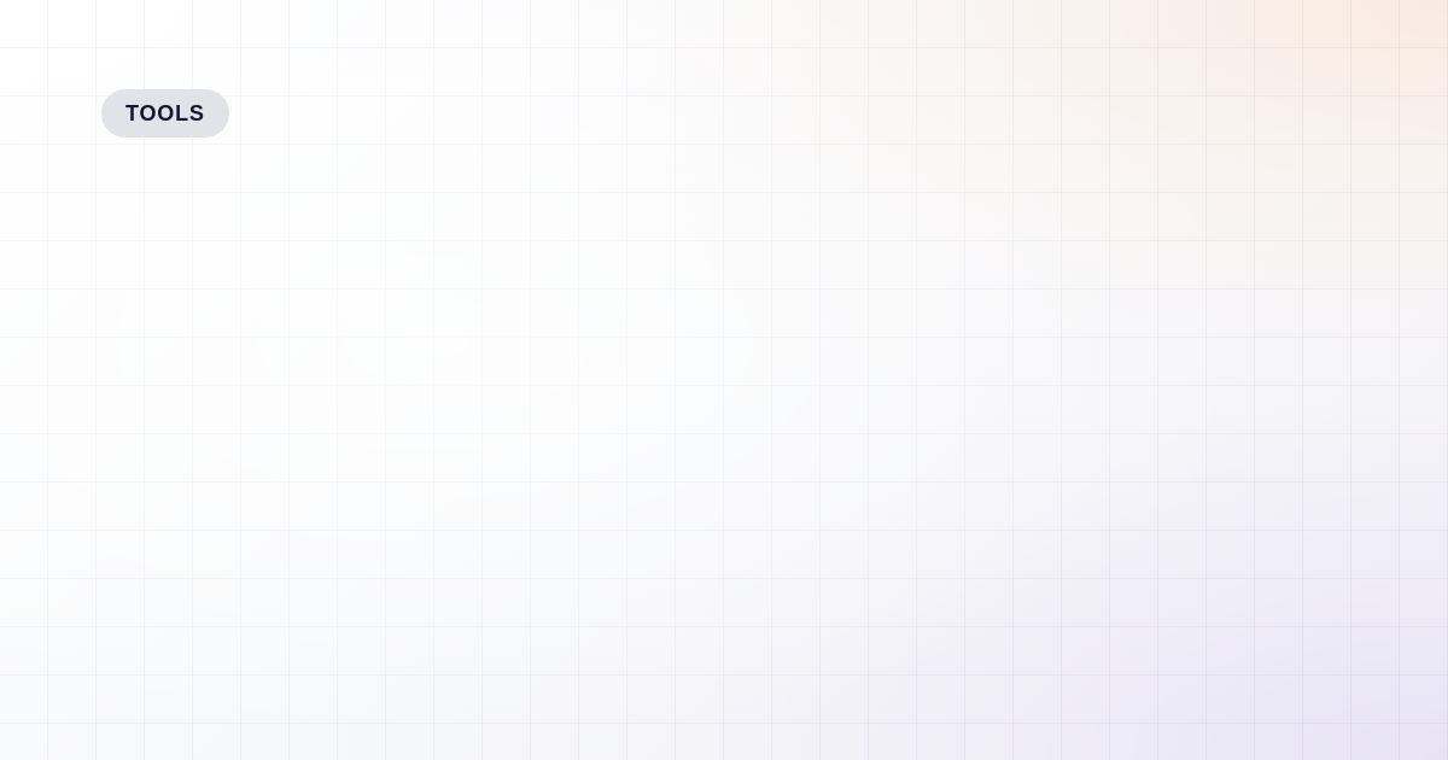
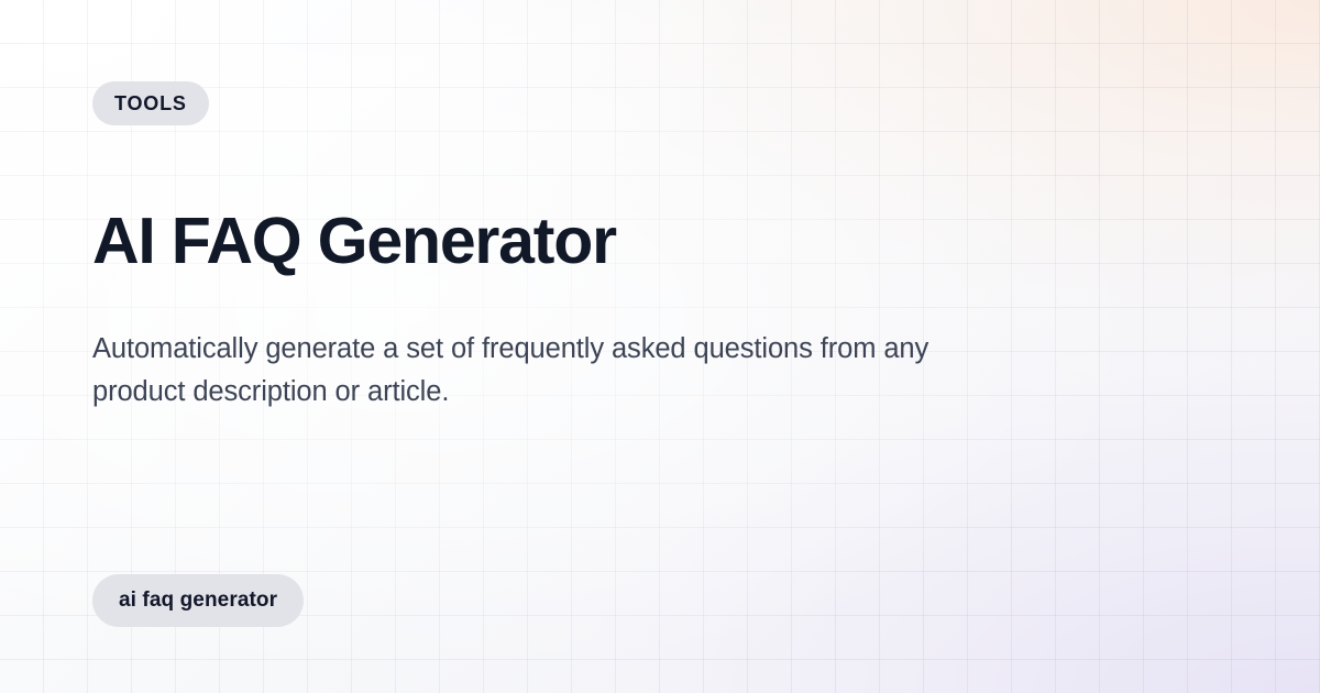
  TOOLS
+ AI FAQ Generator
+ Automatically generate a set of frequently asked questions from any product description or article.
+ ai faq generator
